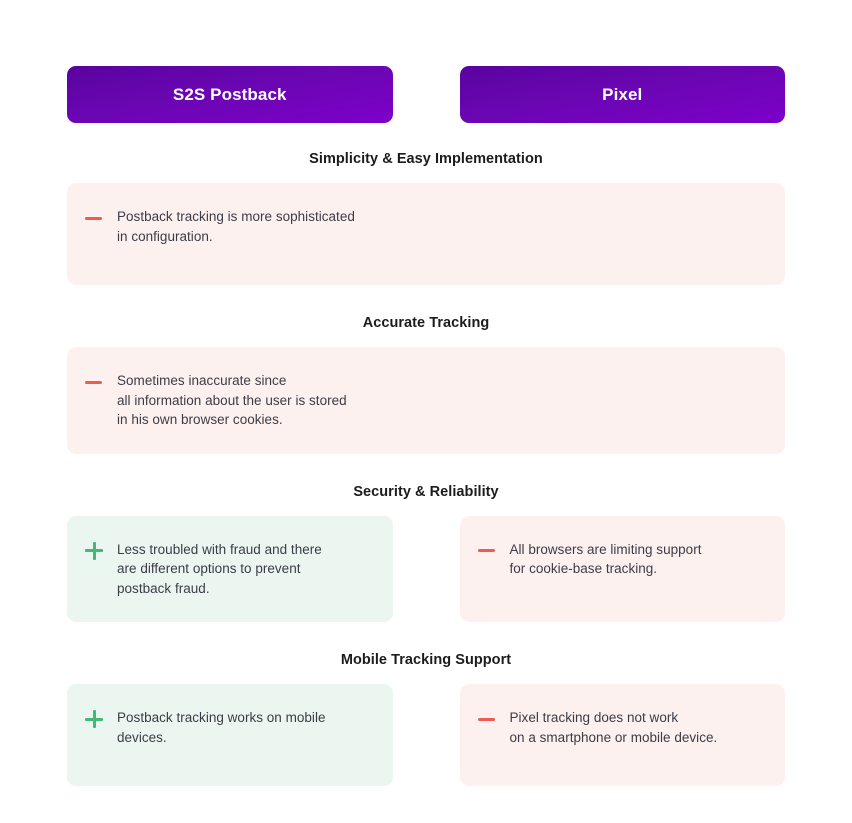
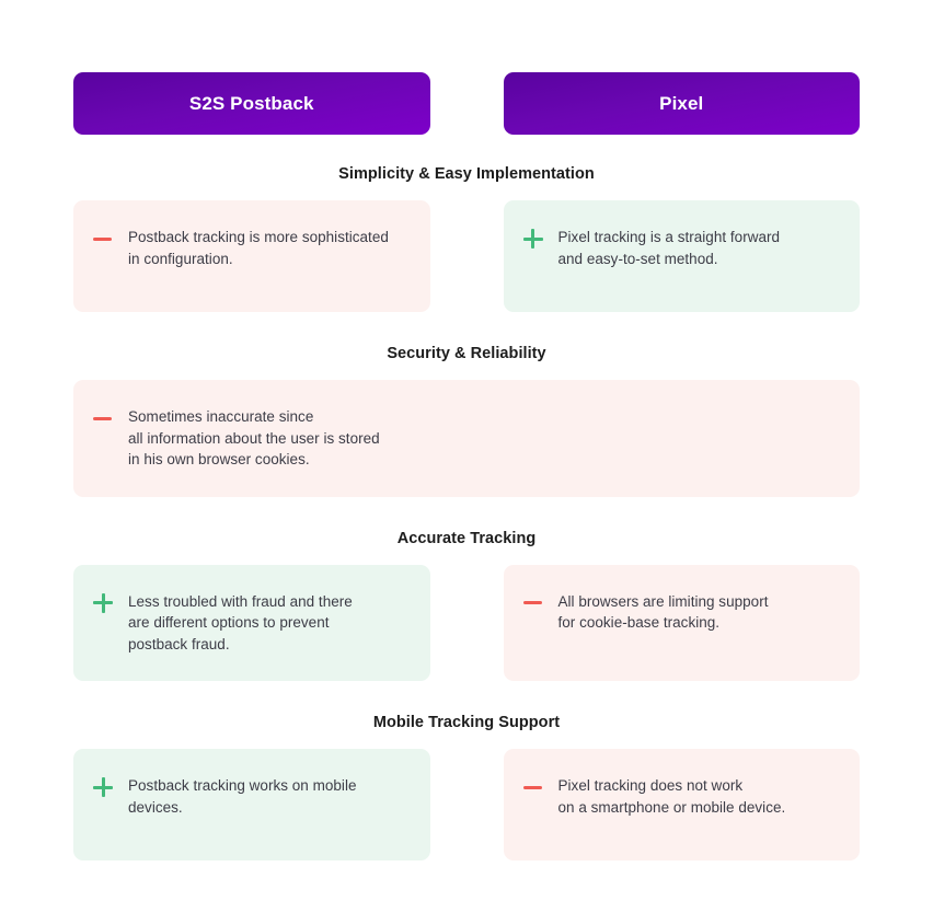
  S2S Postback
  Pixel
  Simplicity & Easy Implementation
  Postback tracking is more sophisticated
  in configuration.
+ Pixel tracking is a straight forward
+ and easy-to-set method.
- Accurate Tracking
+ Security & Reliability
  Sometimes inaccurate since
  all information about the user is stored
  in his own browser cookies.
- Security & Reliability
+ Accurate Tracking
  Less troubled with fraud and there
  are different options to prevent
  postback fraud.
  All browsers are limiting support
  for cookie-base tracking.
  Mobile Tracking Support
  Postback tracking works on mobile
  devices.
  Pixel tracking does not work
  on a smartphone or mobile device.
